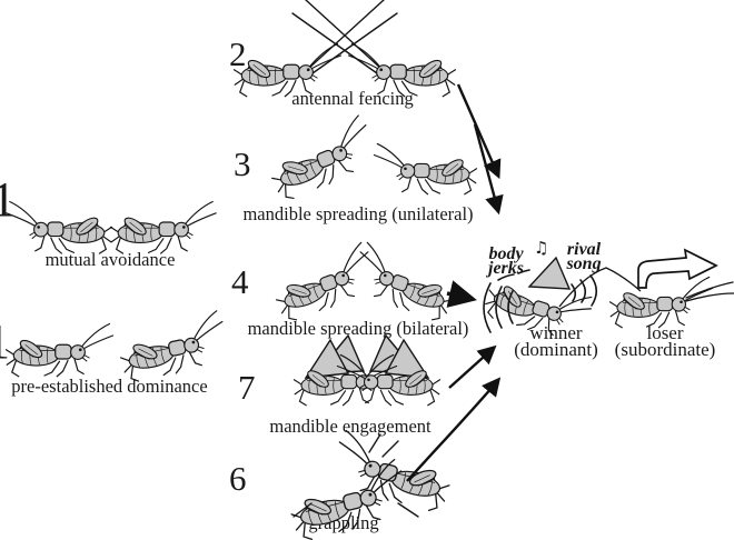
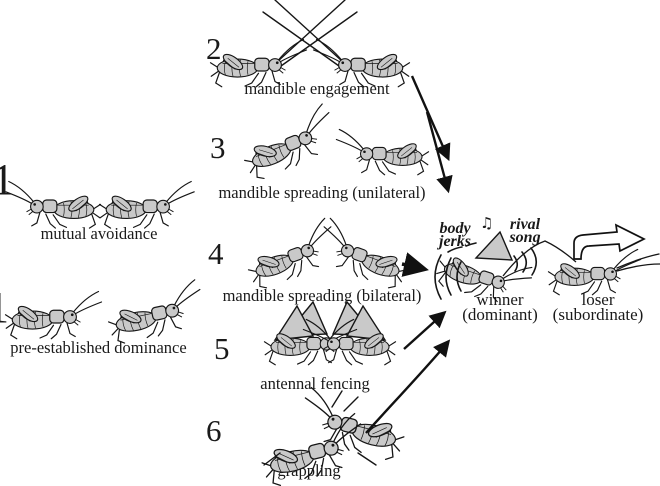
  1
  2
  3
  4
- 7
+ 5
  6
  mutual avoidance
  pre-established dominance
- antennal fencing
+ mandible engagement
  mandible spreading (unilateral)
  mandible spreading (bilateral)
- mandible engagement
+ antennal fencing
  winner
  (dominant)
  loser
  (subordinate)
  body
  jerks
  ♫
  rival
  song
